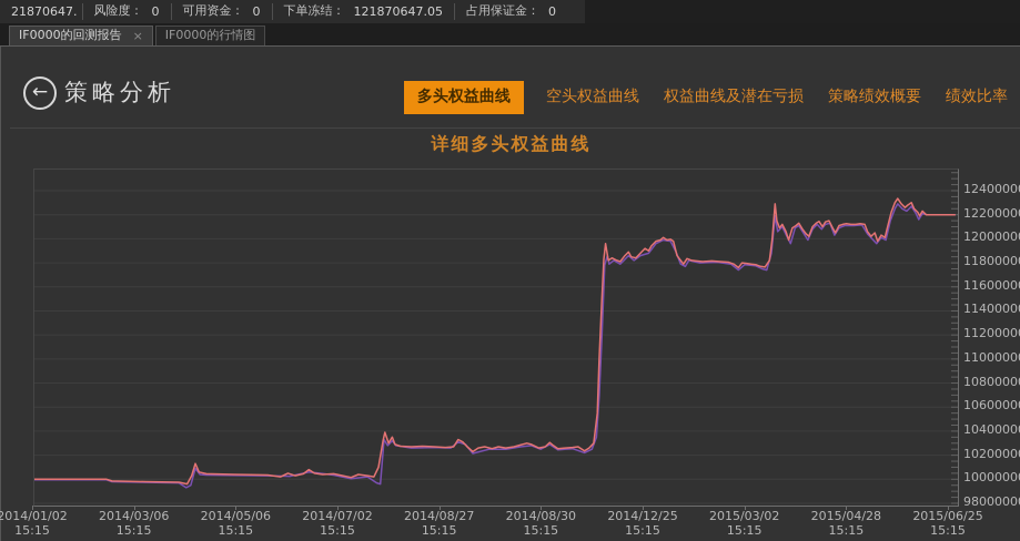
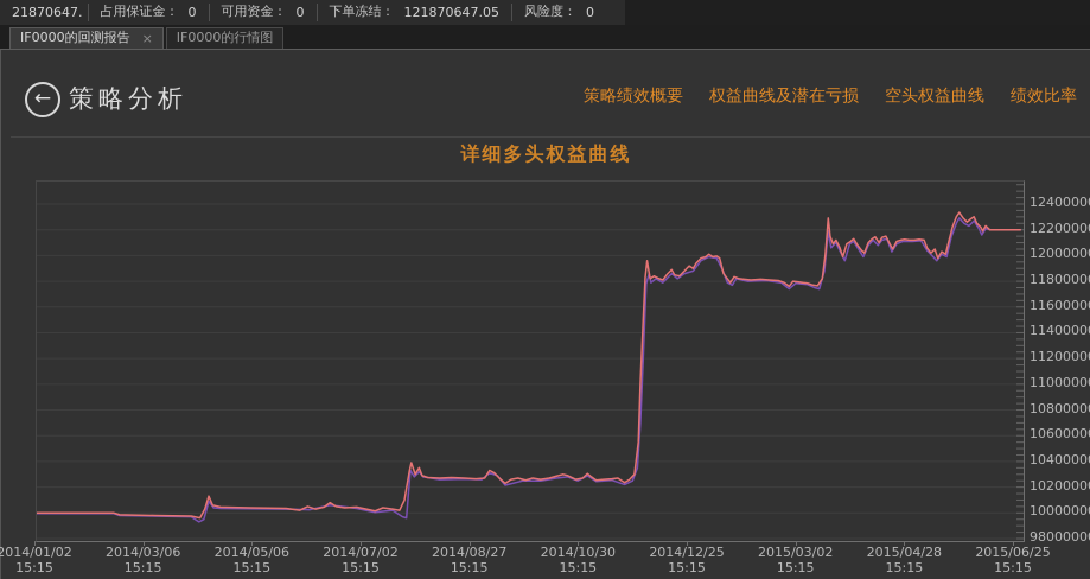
  21870647.
- 风险度：
+ 占用保证金：
  0
  可用资金：
  0
  下单冻结：
  121870647.05
- 占用保证金：
+ 风险度：
  0
  IF0000的回测报告
  ×
  IF0000的行情图
  ←
  策略分析
- 多头权益曲线
- 空头权益曲线
+ 策略绩效概要
  权益曲线及潜在亏损
- 策略绩效概要
+ 空头权益曲线
  绩效比率
  详细多头权益曲线
  1240000
  1220000
  1200000
  1180000
  1160000
  1140000
  1120000
  1100000
  1080000
  1060000
  1040000
  1020000
  1000000
  9800000
  2014/01/02
  15:15
  2014/03/06
  15:15
  2014/05/06
  15:15
  2014/07/02
  15:15
  2014/08/27
  15:15
- 2014/08/30
+ 2014/10/30
  15:15
  2014/12/25
  15:15
  2015/03/02
  15:15
  2015/04/28
  15:15
  2015/06/25
  15:15
